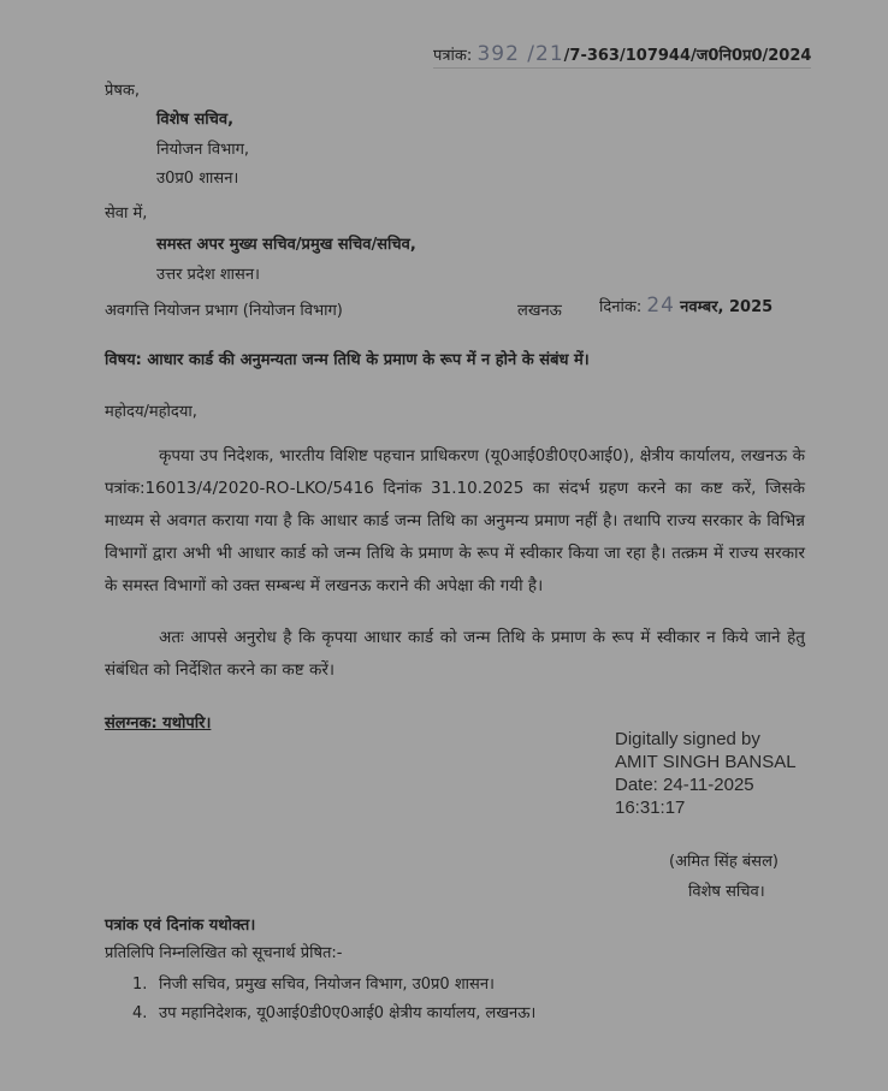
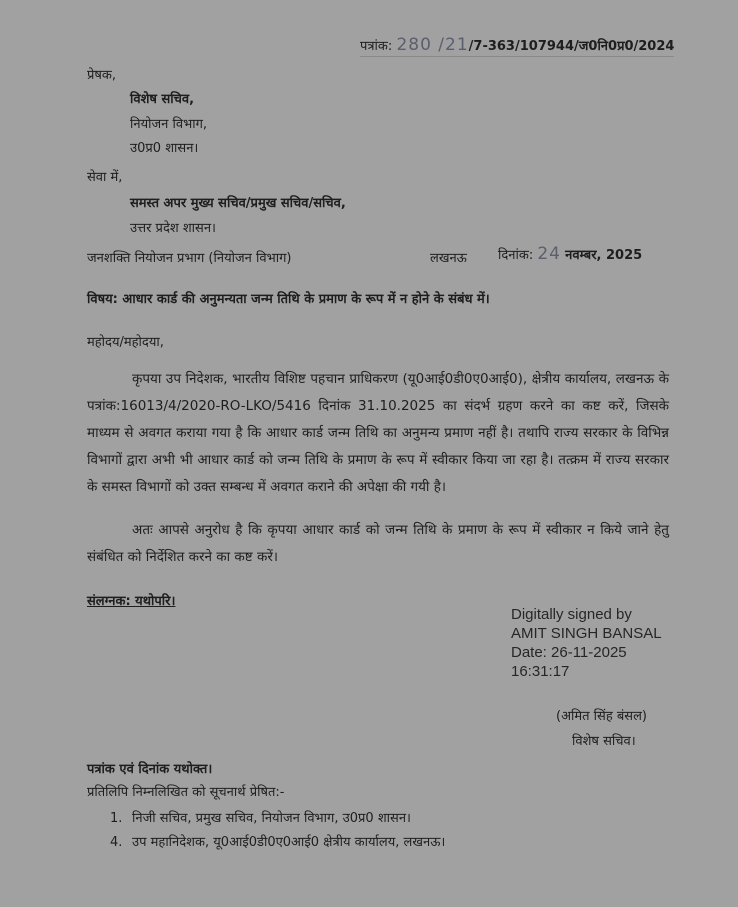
- पत्रांक: 392 /21/7-363/107944/ज0नि0प्र0/2024
+ पत्रांक: 280 /21/7-363/107944/ज0नि0प्र0/2024
  प्रेषक,
  विशेष सचिव,
  नियोजन विभाग,
  उ0प्र0 शासन।
  सेवा में,
  समस्त अपर मुख्य सचिव/प्रमुख सचिव/सचिव,
  उत्तर प्रदेश शासन।
- अवगत्ति नियोजन प्रभाग (नियोजन विभाग)
+ जनशक्ति नियोजन प्रभाग (नियोजन विभाग)
  लखनऊ
  दिनांक: 24 नवम्बर, 2025
  विषय: आधार कार्ड की अनुमन्यता जन्म तिथि के प्रमाण के रूप में न होने के संबंध में।
  महोदय/महोदया,
- कृपया उप निदेशक, भारतीय विशिष्ट पहचान प्राधिकरण (यू0आई0डी0ए0आई0), क्षेत्रीय कार्यालय, लखनऊ के पत्रांक:16013/4/2020-RO-LKO/5416 दिनांक 31.10.2025 का संदर्भ ग्रहण करने का कष्ट करें, जिसके माध्यम से अवगत कराया गया है कि आधार कार्ड जन्म तिथि का अनुमन्य प्रमाण नहीं है। तथापि राज्य सरकार के विभिन्न विभागों द्वारा अभी भी आधार कार्ड को जन्म तिथि के प्रमाण के रूप में स्वीकार किया जा रहा है। तत्क्रम में राज्य सरकार के समस्त विभागों को उक्त सम्बन्ध में लखनऊ कराने की अपेक्षा की गयी है।
+ कृपया उप निदेशक, भारतीय विशिष्ट पहचान प्राधिकरण (यू0आई0डी0ए0आई0), क्षेत्रीय कार्यालय, लखनऊ के पत्रांक:16013/4/2020-RO-LKO/5416 दिनांक 31.10.2025 का संदर्भ ग्रहण करने का कष्ट करें, जिसके माध्यम से अवगत कराया गया है कि आधार कार्ड जन्म तिथि का अनुमन्य प्रमाण नहीं है। तथापि राज्य सरकार के विभिन्न विभागों द्वारा अभी भी आधार कार्ड को जन्म तिथि के प्रमाण के रूप में स्वीकार किया जा रहा है। तत्क्रम में राज्य सरकार के समस्त विभागों को उक्त सम्बन्ध में अवगत कराने की अपेक्षा की गयी है।
  अतः आपसे अनुरोध है कि कृपया आधार कार्ड को जन्म तिथि के प्रमाण के रूप में स्वीकार न किये जाने हेतु संबंधित को निर्देशित करने का कष्ट करें।
  संलग्नक: यथोपरि।
  Digitally signed by
  AMIT SINGH BANSAL
- Date: 24-11-2025
+ Date: 26-11-2025
  16:31:17
  (अमित सिंह बंसल)
  विशेष सचिव।
  पत्रांक एवं दिनांक यथोक्त।
  प्रतिलिपि निम्नलिखित को सूचनार्थ प्रेषित:-
  1. निजी सचिव, प्रमुख सचिव, नियोजन विभाग, उ0प्र0 शासन।
  4. उप महानिदेशक, यू0आई0डी0ए0आई0 क्षेत्रीय कार्यालय, लखनऊ।
